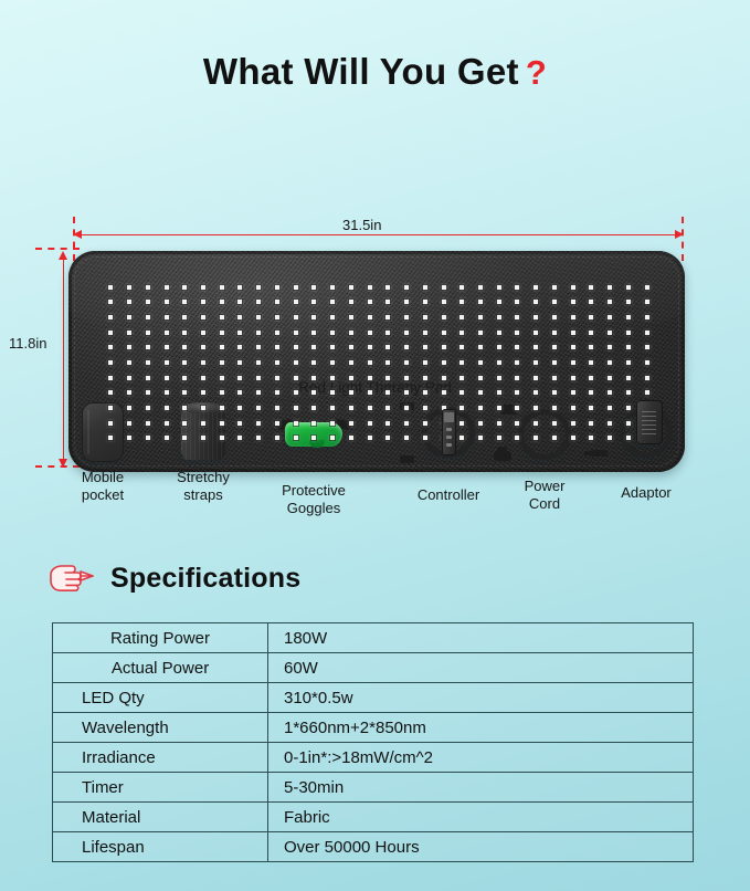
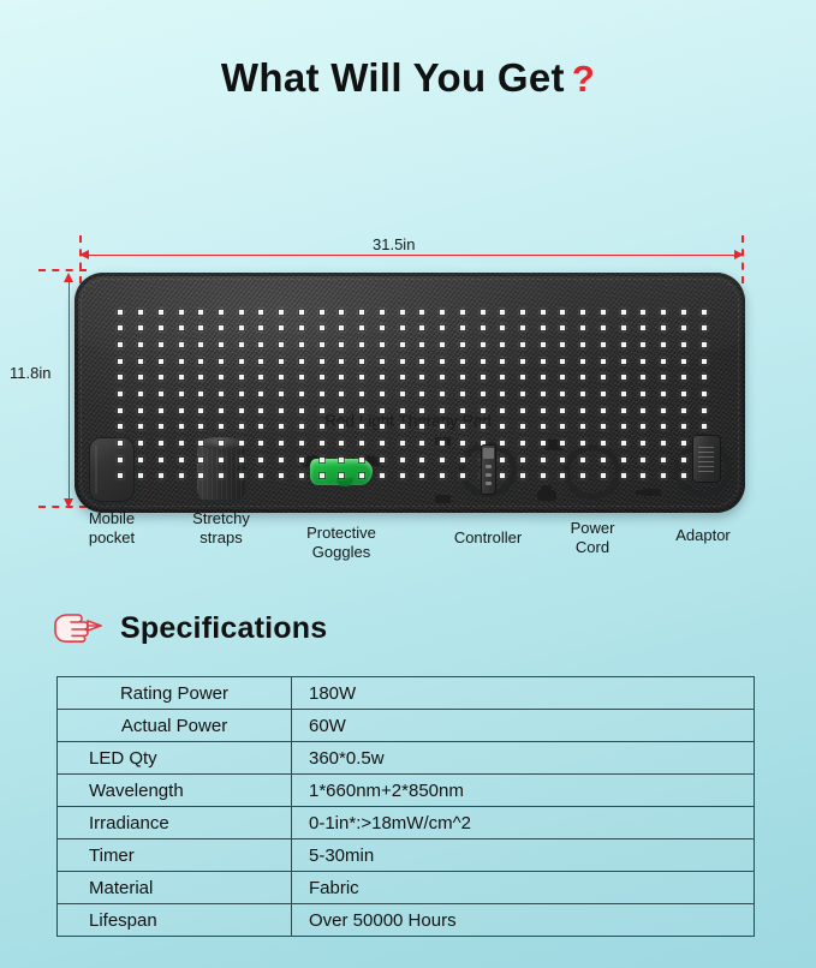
  What Will You Get ?
  31.5in
  11.8in
  Red Light Therapy Pad
  Mobile
  pocket
  Stretchy
  straps
  Protective
  Goggles
  Controller
  Power
  Cord
  Adaptor
  Specifications
  Rating Power	180W
  Actual Power	60W
- LED Qty	310*0.5w
+ LED Qty	360*0.5w
  Wavelength	1*660nm+2*850nm
  Irradiance	0-1in*:>18mW/cm^2
  Timer	5-30min
  Material	Fabric
  Lifespan	Over 50000 Hours
